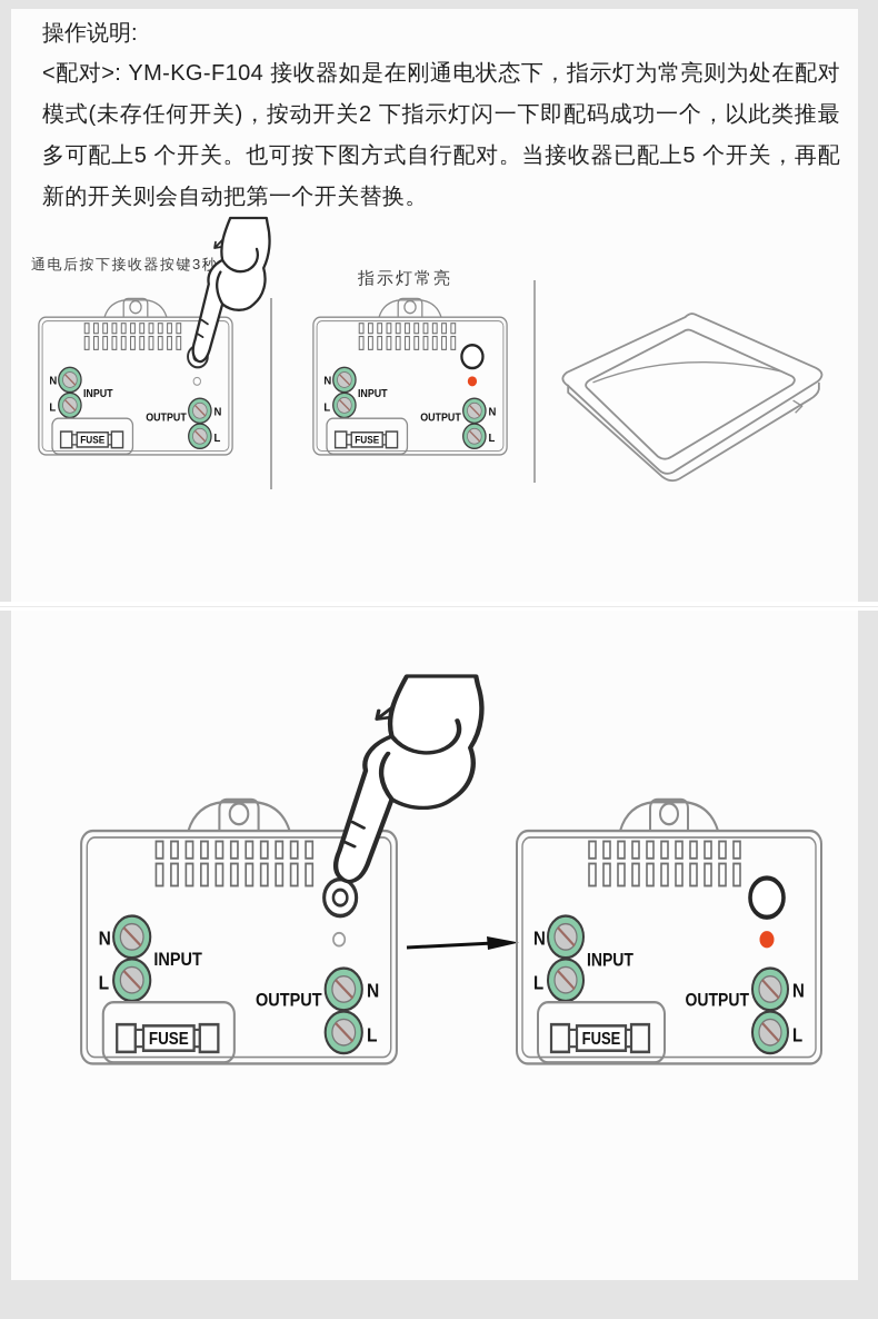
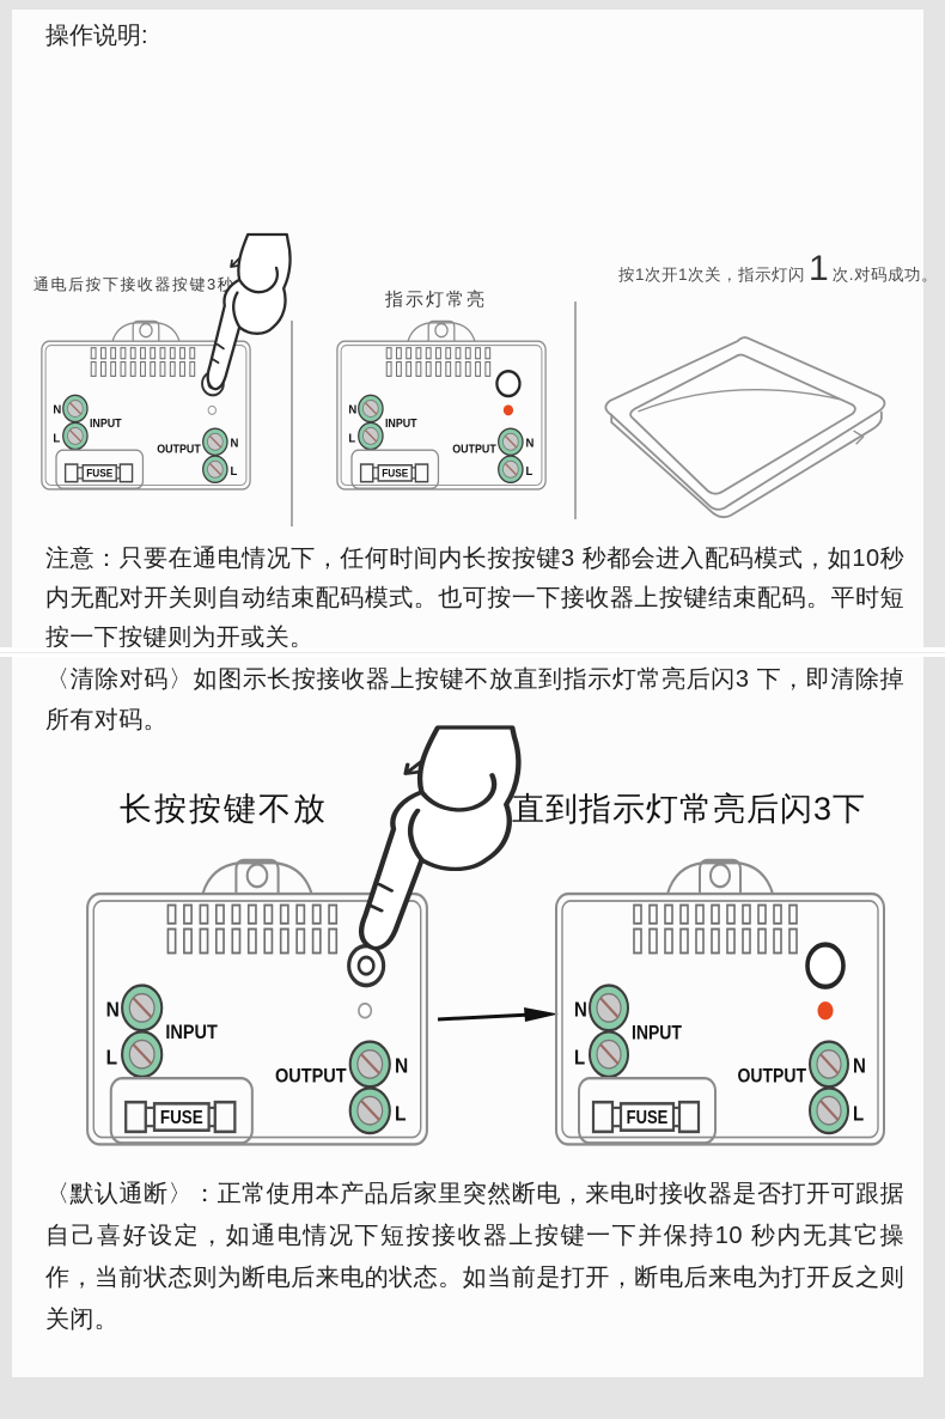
  操作说明:
- <配对>: YM-KG-F104 接收器如是在刚通电状态下，指示灯为常亮则为处在配对模式(未存任何开关)，按动开关2 下指示灯闪一下即配码成功一个，以此类推最多可配上5 个开关。也可按下图方式自行配对。当接收器已配上5 个开关，再配新的开关则会自动把第一个开关替换。
  通电后按下接收器按键3秒
  指示灯常亮
+ 按1次开1次关，指示灯闪 1 次.对码成功。
+ 注意：只要在通电情况下，任何时间内长按按键3 秒都会进入配码模式，如10秒内无配对开关则自动结束配码模式。也可按一下接收器上按键结束配码。平时短按一下按键则为开或关。
+ 〈清除对码〉如图示长按接收器上按键不放直到指示灯常亮后闪3 下，即清除掉所有对码。
+ 长按按键不放
+ 直到指示灯常亮后闪3下
+ 〈默认通断〉：正常使用本产品后家里突然断电，来电时接收器是否打开可跟据自己喜好设定，如通电情况下短按接收器上按键一下并保持10 秒内无其它操作，当前状态则为断电后来电的状态。如当前是打开，断电后来电为打开反之则关闭。
